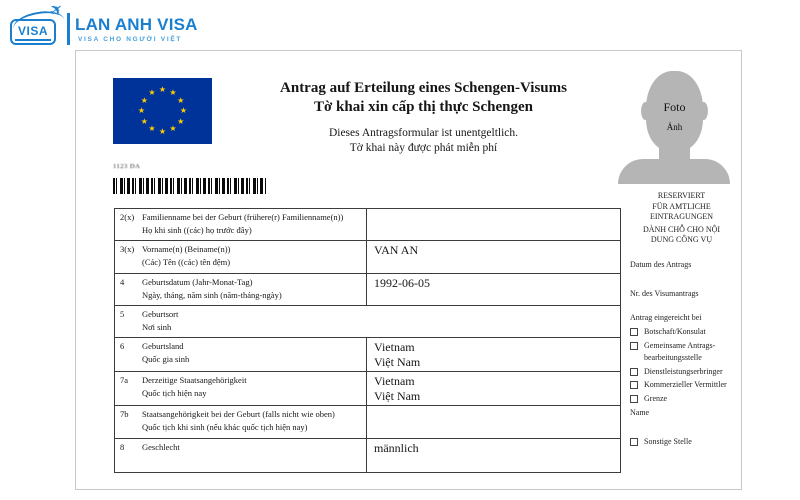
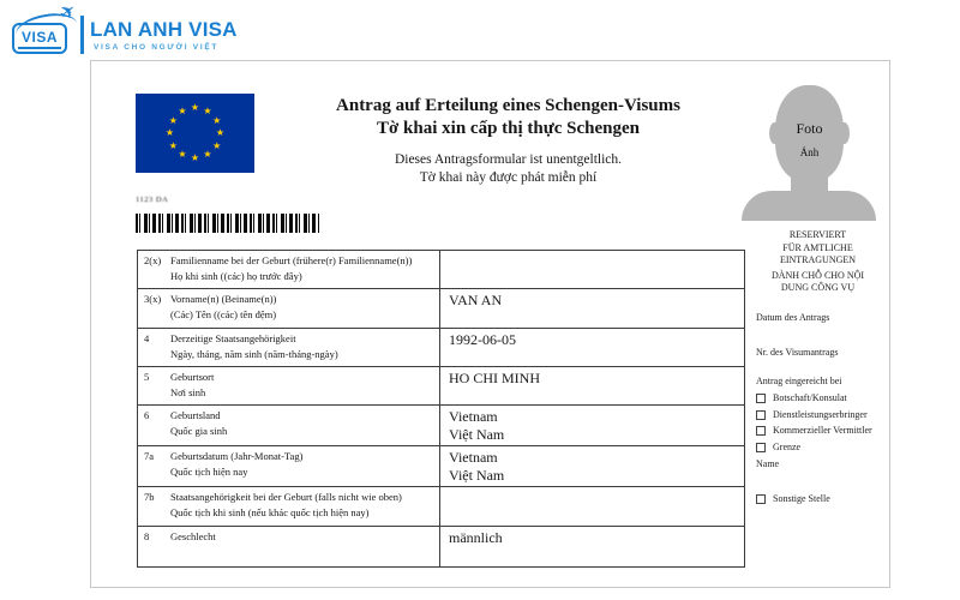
  VISA
  LAN ANH VISA
  ★
  ★
  ★
  ★
  ★
  ★
  ★
  ★
  ★
  ★
  ★
  ★
  Antrag auf Erteilung eines Schengen-Visums
  Tờ khai xin cấp thị thực Schengen
  Dieses Antragsformular ist unentgeltlich.
  Tờ khai này được phát miễn phí
  Foto
  Ảnh
  2(x)
  Familienname bei der Geburt (frühere(r) Familienname(n))
  Họ khi sinh ((các) họ trước đây)
  3(x)
  Vorname(n) (Beiname(n))
  (Các) Tên ((các) tên đệm)
  VAN AN
  4
- Geburtsdatum (Jahr-Monat-Tag)
+ Derzeitige Staatsangehörigkeit
  Ngày, tháng, năm sinh (năm-tháng-ngày)
  1992-06-05
  5
  Geburtsort
  Nơi sinh
+ HO CHI MINH
  6
  Geburtsland
  Quốc gia sinh
  Vietnam
  Việt Nam
  7a
- Derzeitige Staatsangehörigkeit
+ Geburtsdatum (Jahr-Monat-Tag)
  Quốc tịch hiện nay
  Vietnam
  Việt Nam
  7b
  Staatsangehörigkeit bei der Geburt (falls nicht wie oben)
  Quốc tịch khi sinh (nếu khác quốc tịch hiện nay)
  8
  Geschlecht
  männlich
  RESERVIERT
  FÜR AMTLICHE
  EINTRAGUNGEN
  DÀNH CHỖ CHO NỘI
  DUNG CÔNG VỤ
  Datum des Antrags
  Nr. des Visumantrags
  Antrag eingereicht bei
  Botschaft/Konsulat
- Gemeinsame Antrags­bearbeitungsstelle
  Dienstleistungs­erbringer
  Kommerzieller Vermittler
  Grenze
  Name
  Sonstige Stelle
